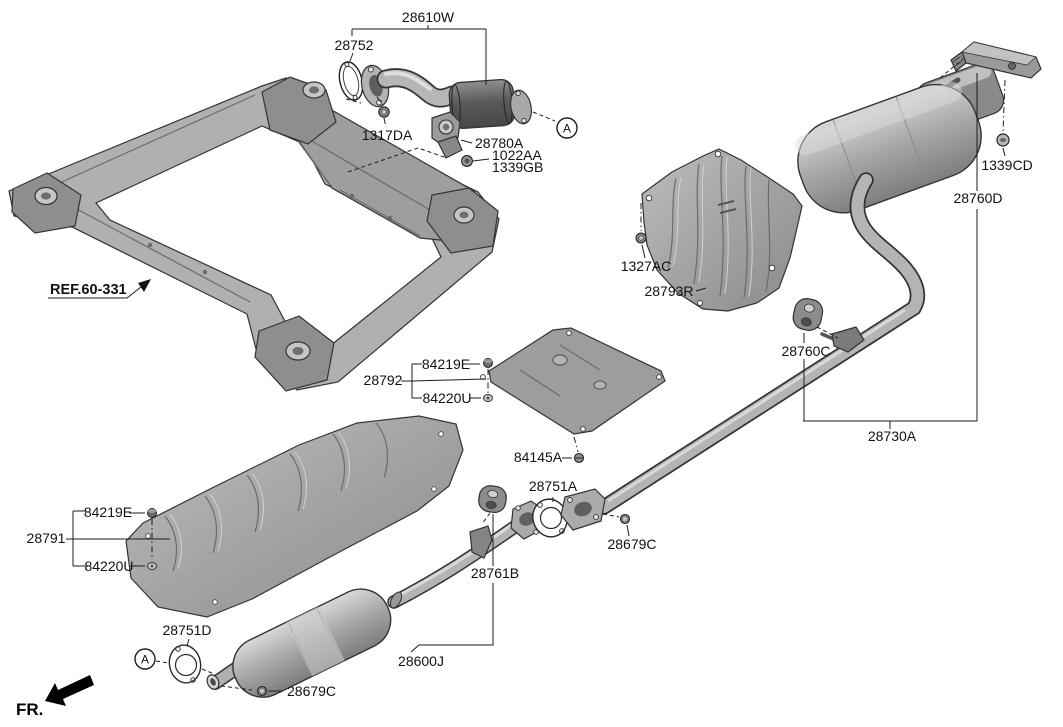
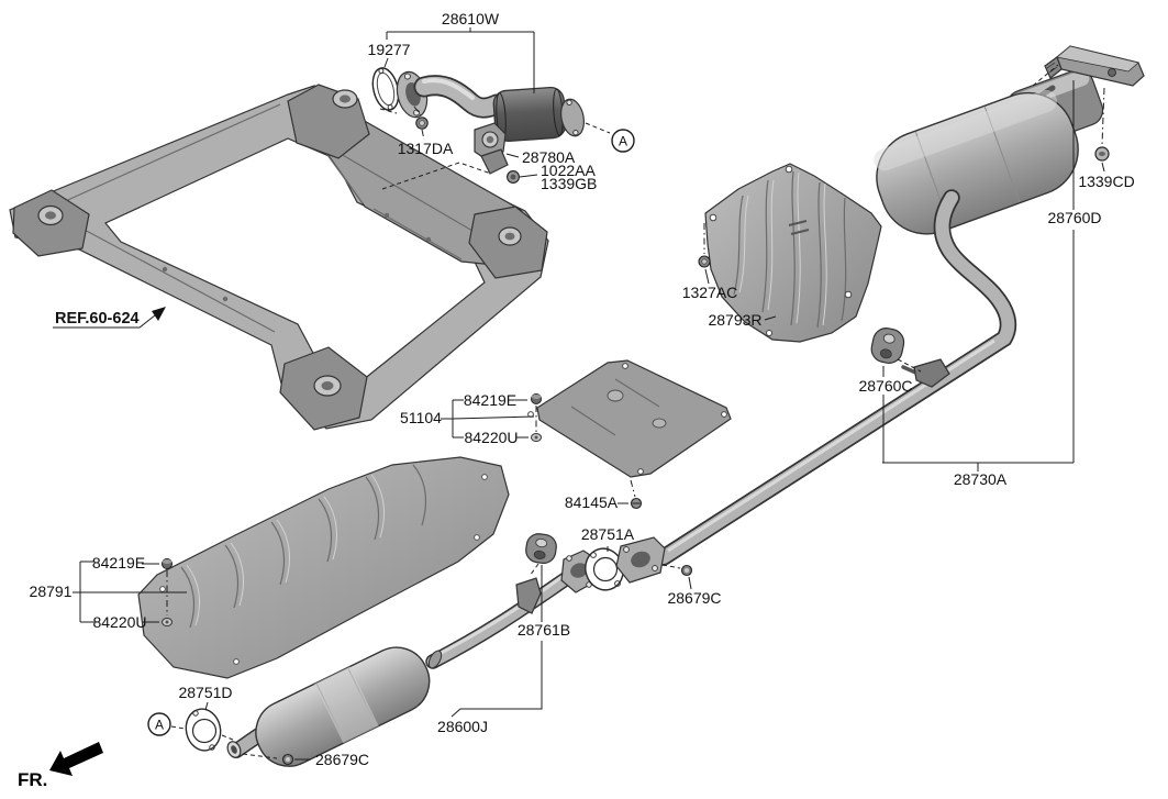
  A
  A
  28610W
- 28752
+ 19277
  1317DA
  28780A
  1022AA
  1339GB
- REF.60-331
+ REF.60-624
  1327AC
  28793R
  1339CD
  28760D
  28760C
  28730A
  84219E
- 28792
+ 51104
  84220U
  84145A
  28751A
  28679C
  84219E
  28791
  84220U
  28761B
  28751D
  28600J
  28679C
  FR.
